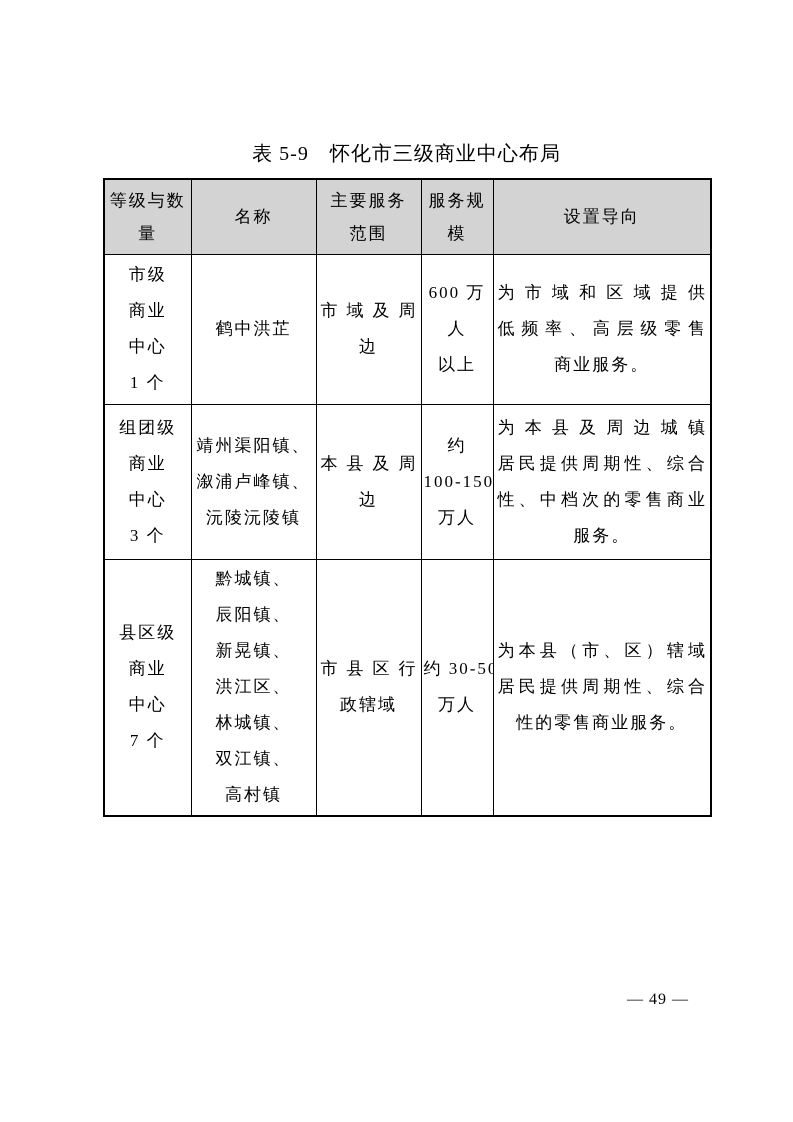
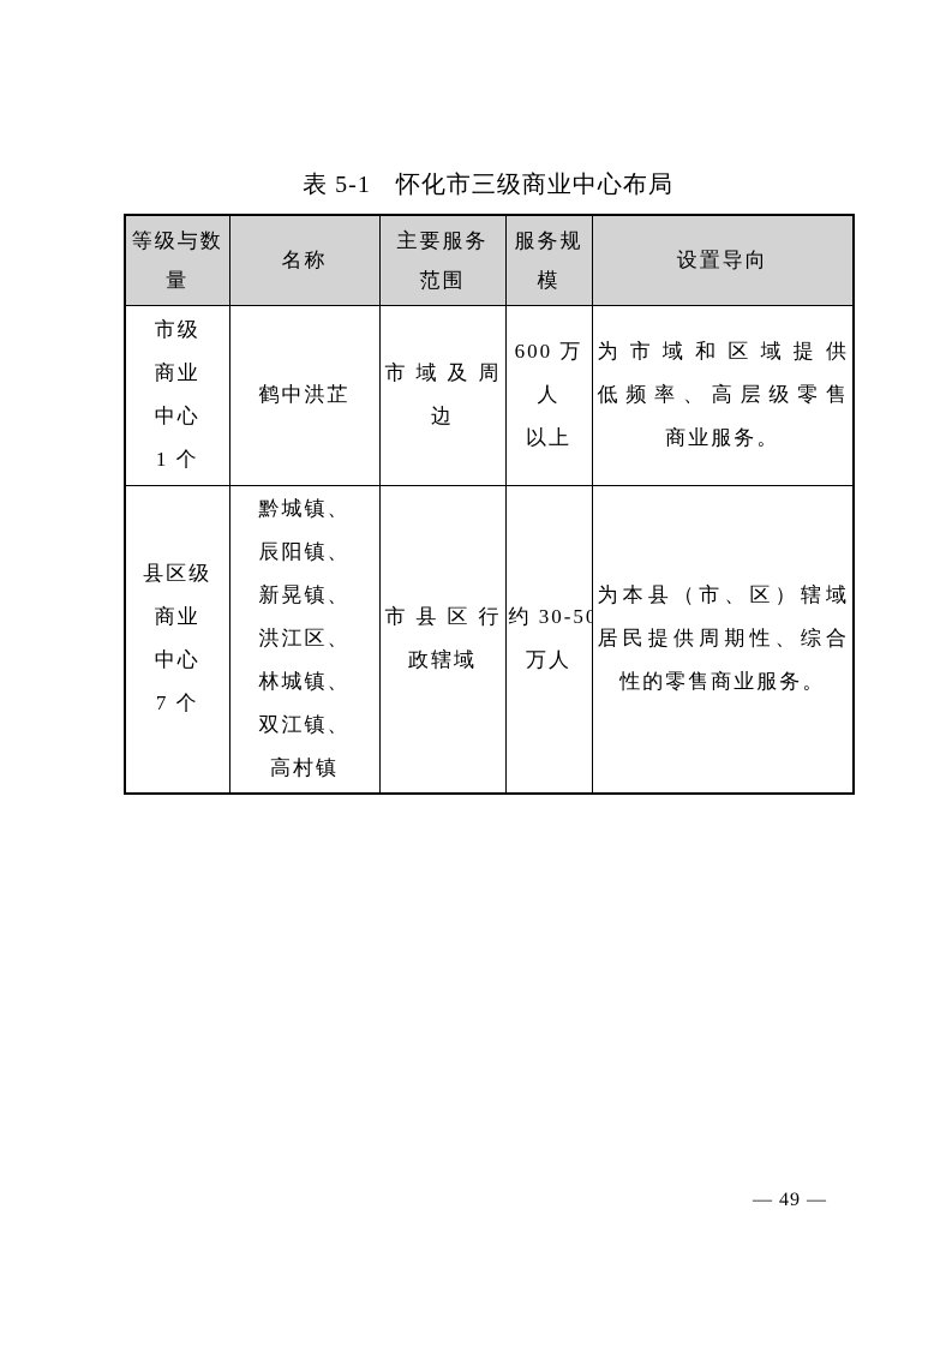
- 表 5-9 怀化市三级商业中心布局
+ 表 5-1 怀化市三级商业中心布局
  等级与数量	名称	主要服务范围	服务规模	设置导向
  市级商业中心1 个	鹤中洪芷	市域及周边	600 万人以上	为市域和区域提供低频率、高层级零售商业服务。
- 组团级商业中心3 个	靖州渠阳镇、溆浦卢峰镇、沅陵沅陵镇	本县及周边	约100-150万人	为本县及周边城镇居民提供周期性、综合性、中档次的零售商业服务。
  县区级商业中心7 个	黔城镇、辰阳镇、新晃镇、洪江区、林城镇、双江镇、高村镇	市县区行政辖域	约 30-5万人	为本县（市、区）辖域居民提供周期性、综合性的零售商业服务。
  — 49 —
